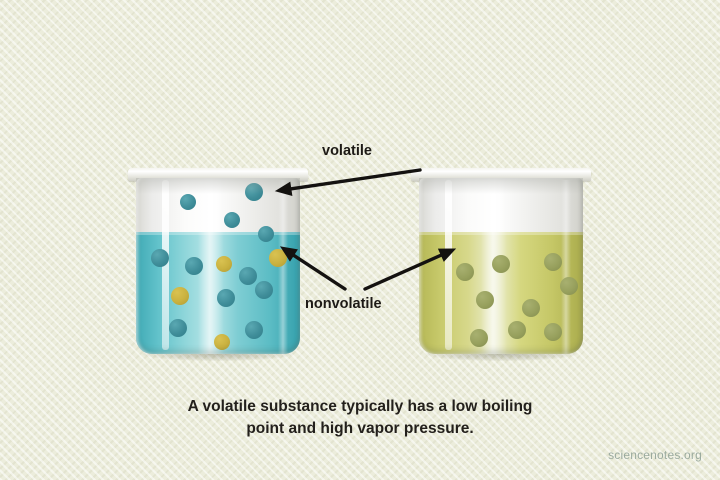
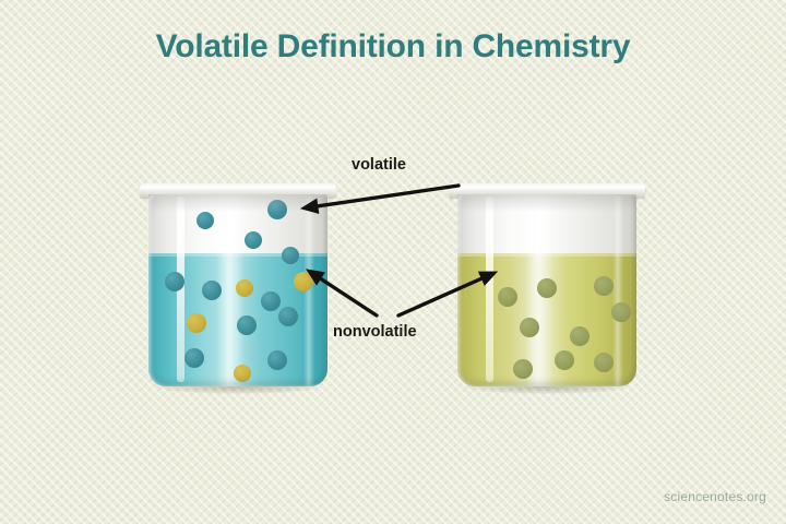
+ Volatile Definition in Chemistry
  volatile
  nonvolatile
- A volatile substance typically has a low boiling
- point and high vapor pressure.
  sciencenotes.org
